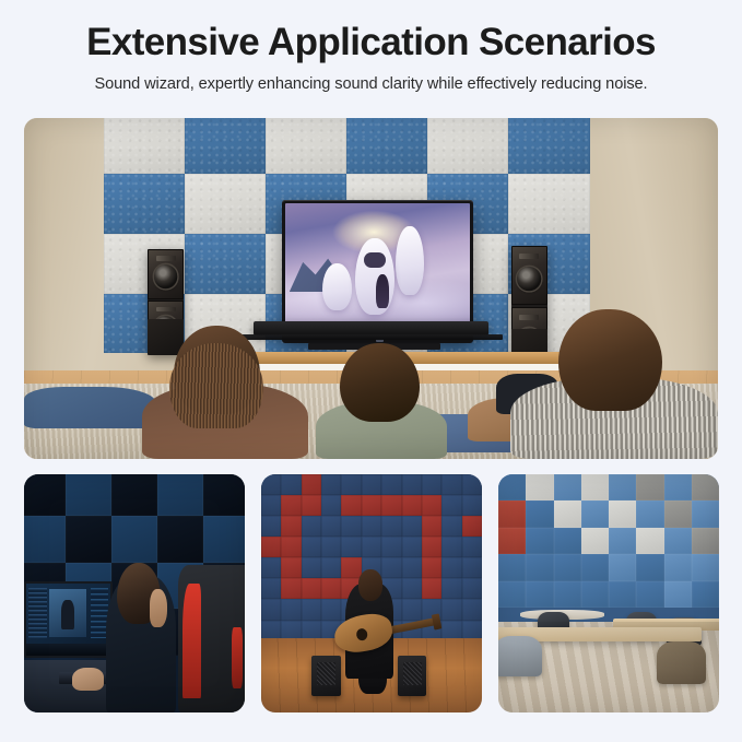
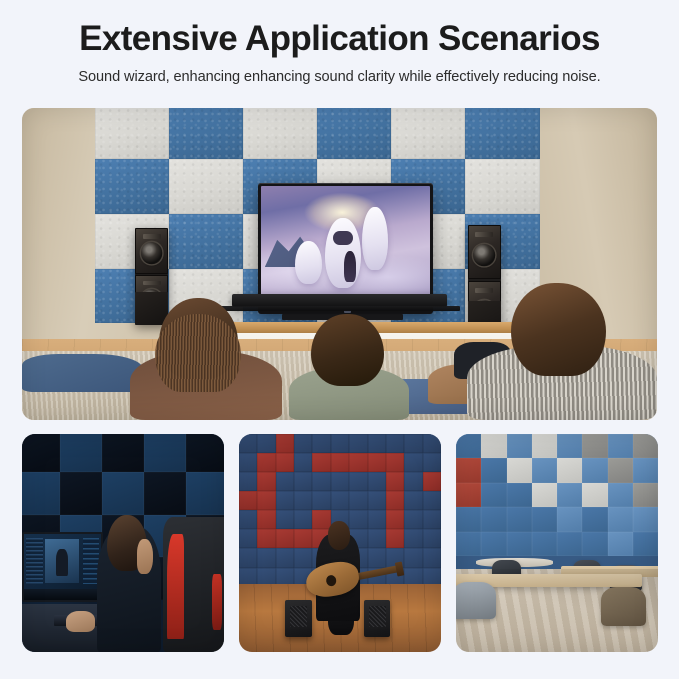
  Extensive Application Scenarios
- Sound wizard, expertly enhancing sound clarity while effectively reducing noise.
+ Sound wizard, enhancing enhancing sound clarity while effectively reducing noise.
